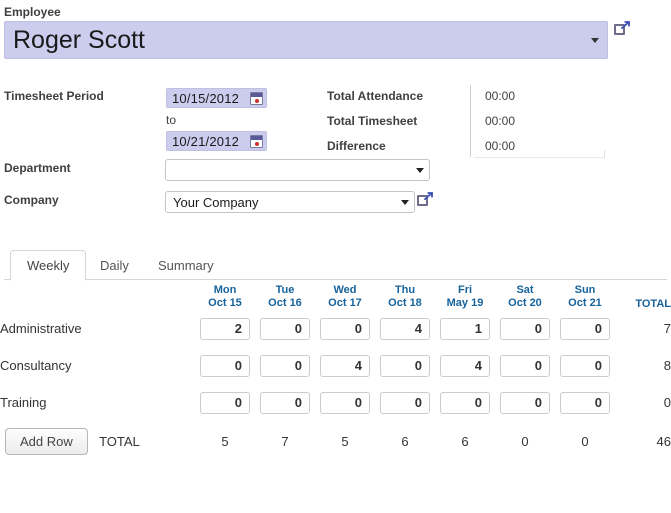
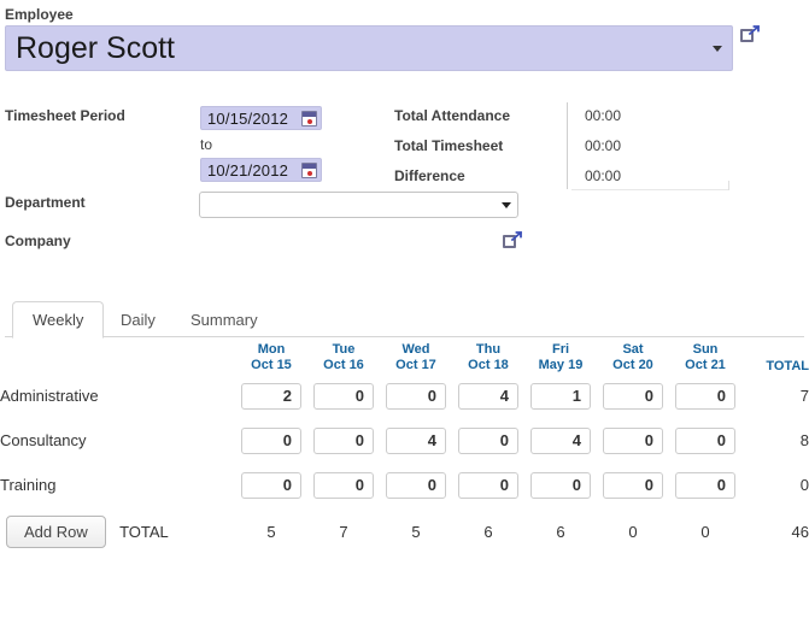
  Employee
  Roger Scott
  Timesheet Period
  10/15/2012
  to
  10/21/2012
  Total Attendance
  Total Timesheet
  Difference
  00:00
  00:00
  00:00
  Department
  Company
- Your Company
  Weekly
  Daily
  Summary
  	Mon Oct 15	Tue Oct 16	Wed Oct 17	Thu Oct 18	Fri May 19	Sat Oct 20	Sun Oct 21	TOTAL
  Administrative	2	0	0	4	1	0	0	7
  Consultancy	0	0	4	0	4	0	0	8
  Training	0	0	0	0	0	0	0	0
  Add Row TOTAL	5	7	5	6	6	0	0	46
